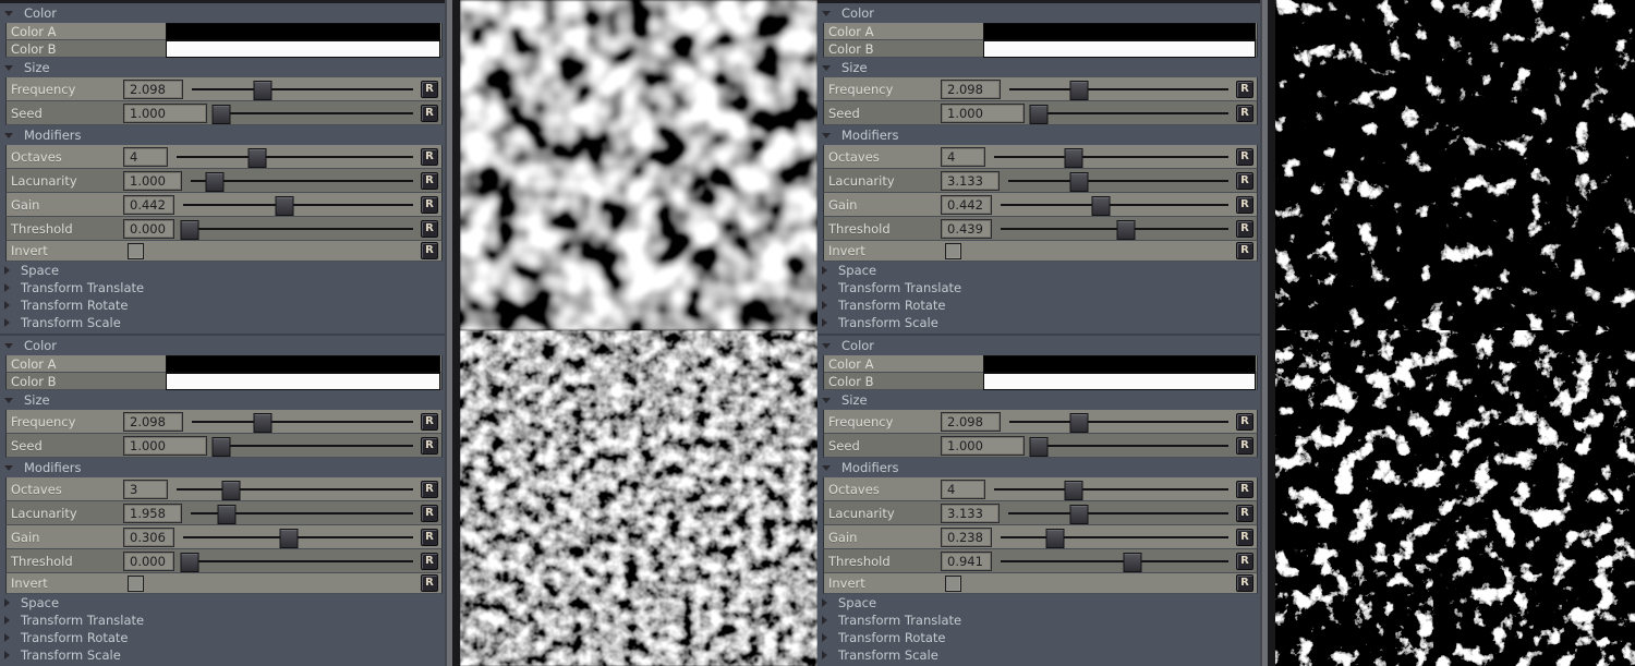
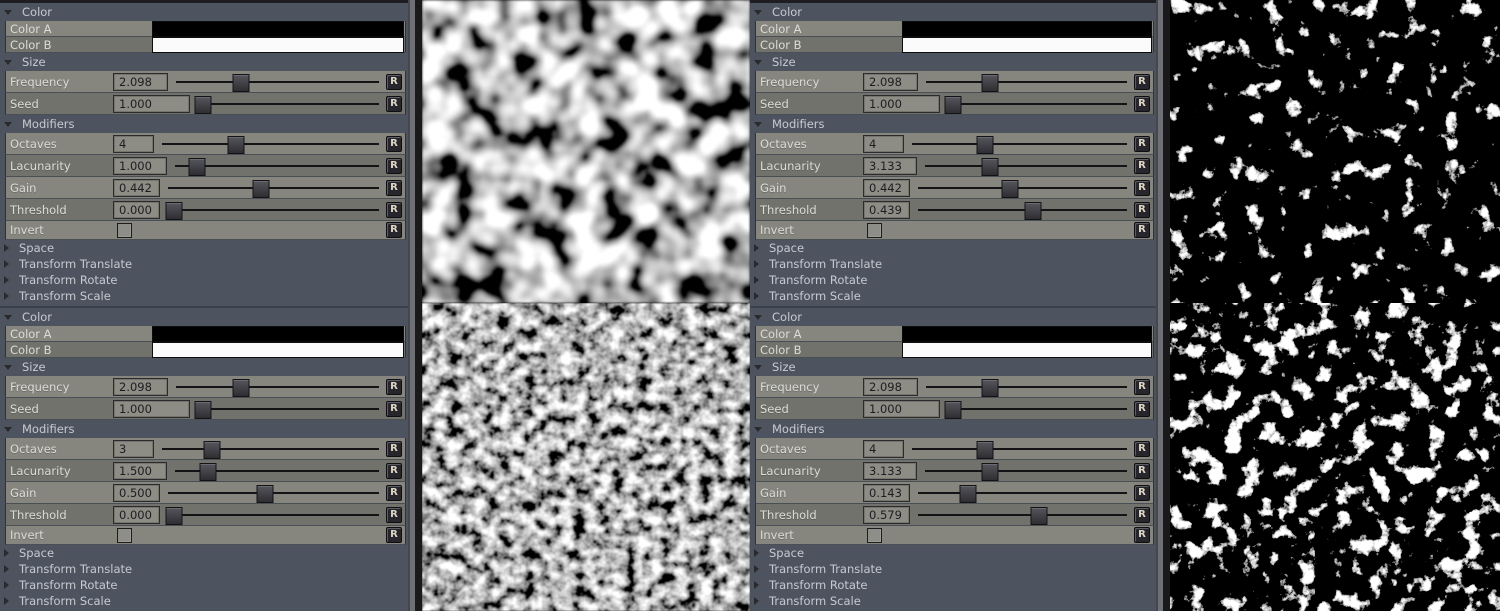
  Color
  Color A
  Color B
  Size
  Frequency
  2.098
  R
  Seed
  1.000
  R
  Modifiers
  Octaves
  4
  R
  Lacunarity
  1.000
  R
  Gain
  0.442
  R
  Threshold
  0.000
  R
  Invert
  R
  Space
  Transform Translate
  Transform Rotate
  Transform Scale
  Color
  Color A
  Color B
  Size
  Frequency
  2.098
  R
  Seed
  1.000
  R
  Modifiers
  Octaves
  3
  R
  Lacunarity
- 1.958
+ 1.500
  R
  Gain
- 0.306
+ 0.500
  R
  Threshold
  0.000
  R
  Invert
  R
  Space
  Transform Translate
  Transform Rotate
  Transform Scale
  Color
  Color A
  Color B
  Size
  Frequency
  2.098
  R
  Seed
  1.000
  R
  Modifiers
  Octaves
  4
  R
  Lacunarity
  3.133
  R
  Gain
  0.442
  R
  Threshold
  0.439
  R
  Invert
  R
  Space
  Transform Translate
  Transform Rotate
  Transform Scale
  Color
  Color A
  Color B
  Size
  Frequency
  2.098
  R
  Seed
  1.000
  R
  Modifiers
  Octaves
  4
  R
  Lacunarity
  3.133
  R
  Gain
- 0.238
+ 0.143
  R
  Threshold
- 0.941
+ 0.579
  R
  Invert
  R
  Space
  Transform Translate
  Transform Rotate
  Transform Scale
